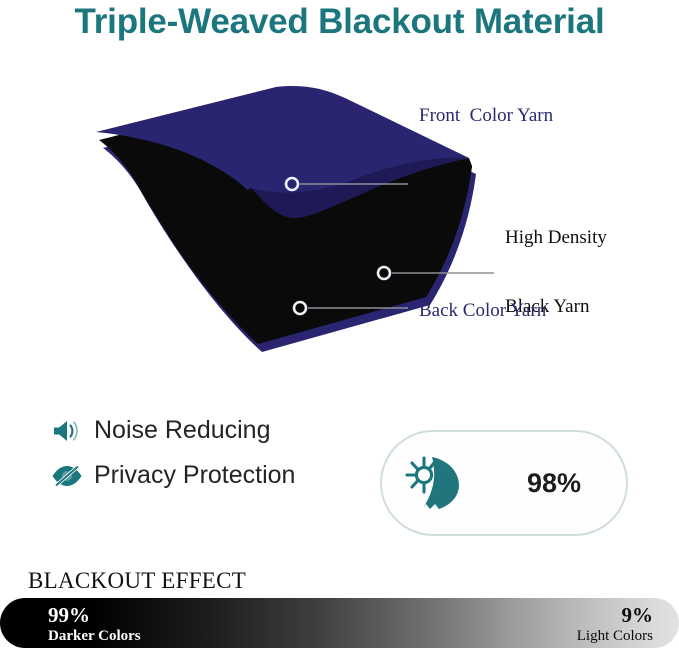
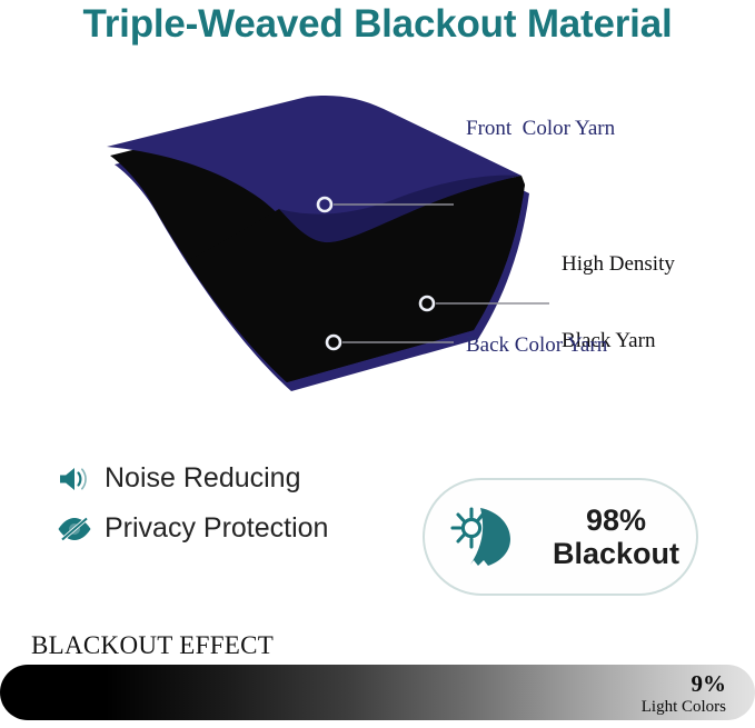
  Triple-Weaved Blackout Material
  Front Color Yarn
  High Density
  Black Yarn
  Back Color Yarn
  Noise Reducing
  Privacy Protection
  98%
+ Blackout
  BLACKOUT EFFECT
- 99%
- Darker Colors
  9%
  Light Colors
